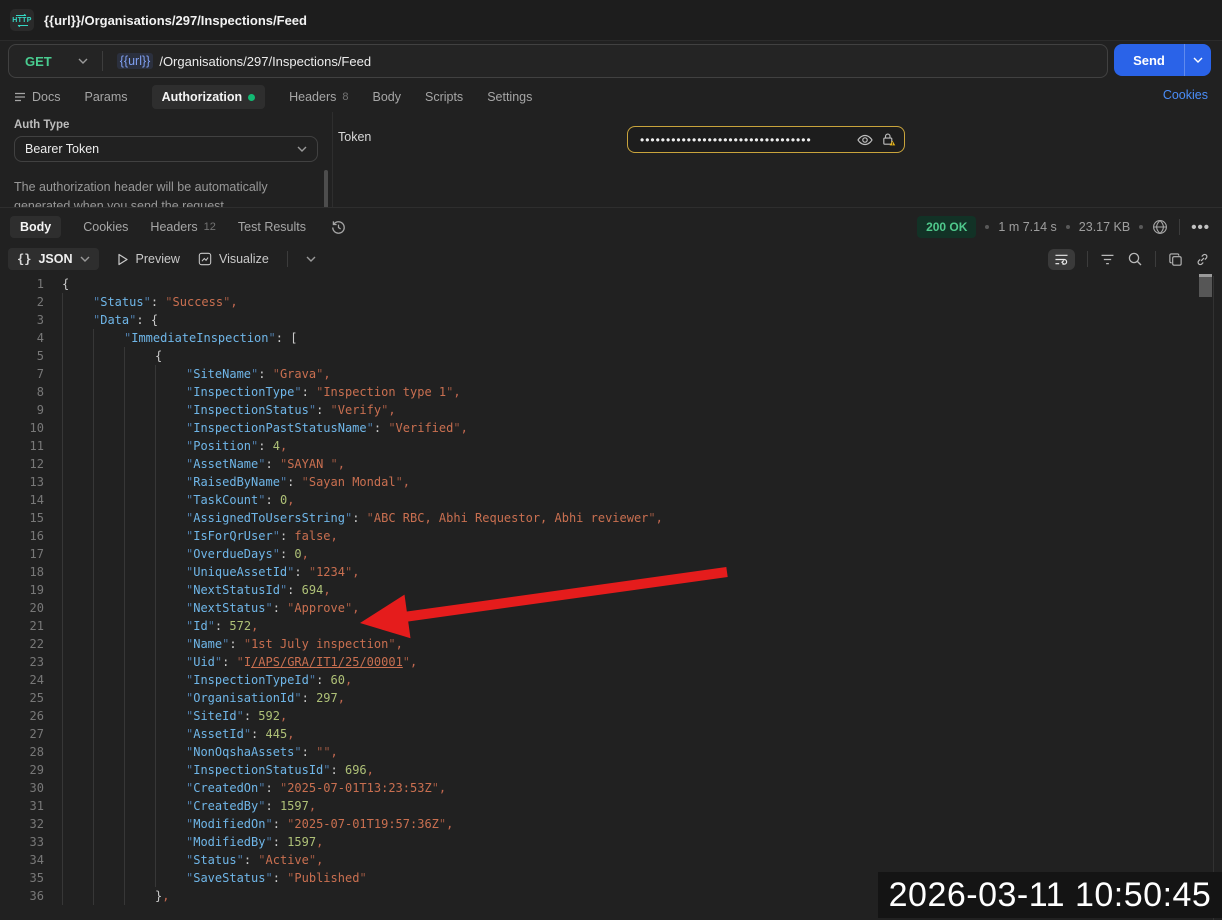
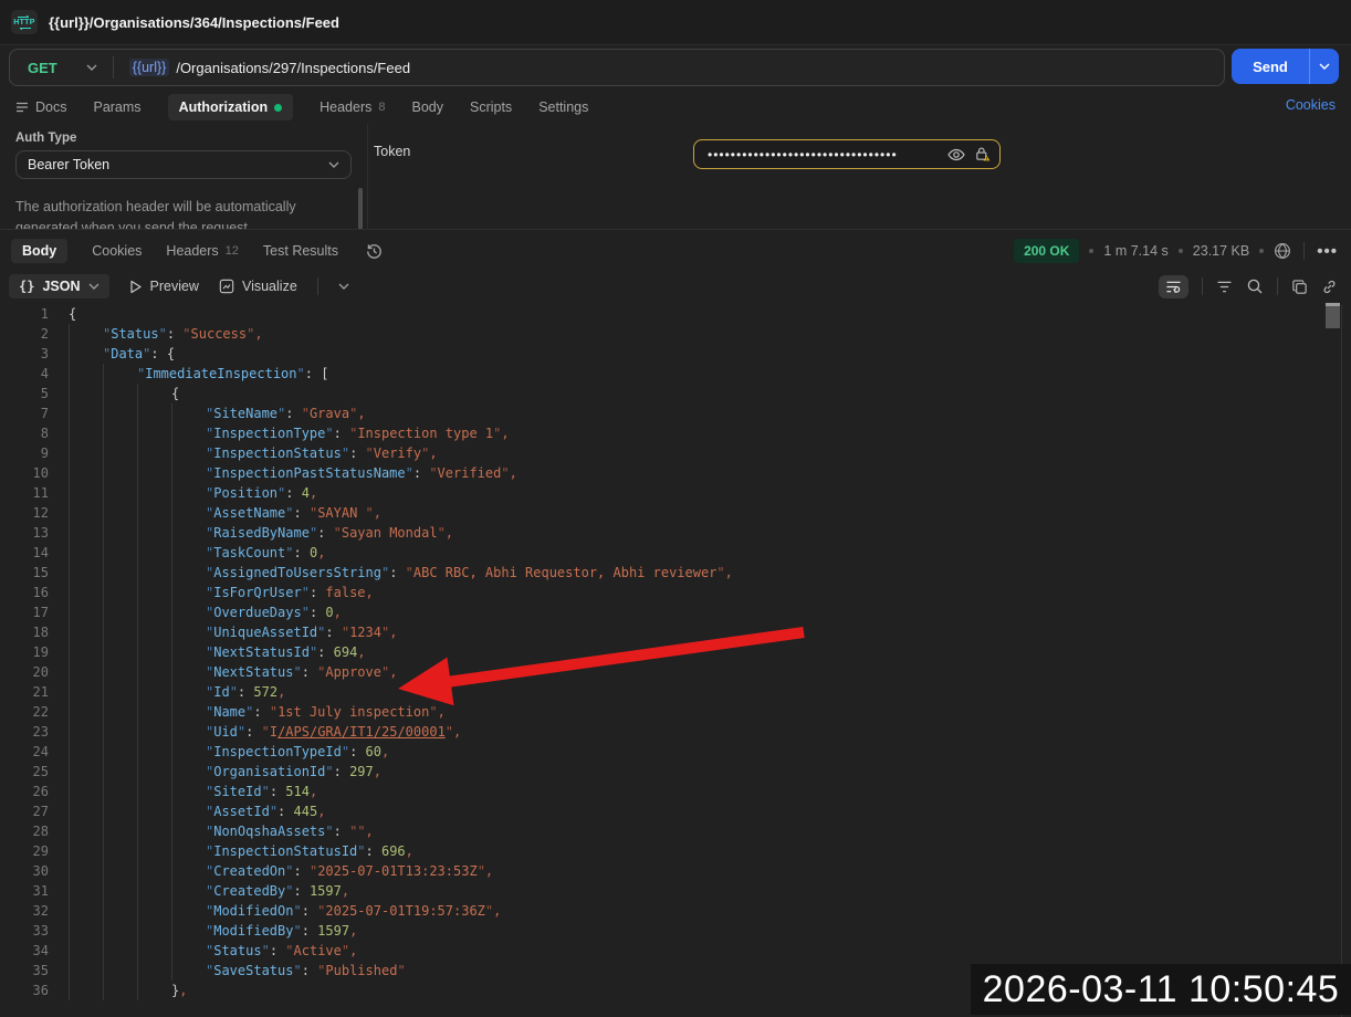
- {{url}}/Organisations/297/Inspections/Feed
+ {{url}}/Organisations/364/Inspections/Feed
  GET
  {{url}}
  /Organisations/297/Inspections/Feed
  Send
  Docs
  Params
  Authorization
  Headers
  8
  Body
  Scripts
  Settings
  Cookies
  Auth Type
  Bearer Token
  The authorization header will be automatically
  generated when you send the request.
  Token
  •••••••••••••••••••••••••••••••••
  Body
  Cookies
  Headers
  12
  Test Results
  200 OK
  1 m 7.14 s
  23.17 KB
  •••
  {}
  JSON
  Preview
  Visualize
  1 {
  2 "Status": "Success",
  3 "Data": {
  4 "ImmediateInspection": [
  5 {
  7 "SiteName": "Grava",
  8 "InspectionType": "Inspection type 1",
  9 "InspectionStatus": "Verify",
  10 "InspectionPastStatusName": "Verified",
  11 "Position": 4,
  12 "AssetName": "SAYAN ",
  13 "RaisedByName": "Sayan Mondal",
  14 "TaskCount": 0,
  15 "AssignedToUsersString": "ABC RBC, Abhi Requestor, Abhi reviewer",
  16 "IsForQrUser": false,
  17 "OverdueDays": 0,
  18 "UniqueAssetId": "1234",
  19 "NextStatusId": 694,
  20 "NextStatus": "Approve",
  21 "Id": 572,
  22 "Name": "1st July inspection",
  23 "Uid": "I/APS/GRA/IT1/25/00001",
  24 "InspectionTypeId": 60,
  25 "OrganisationId": 297,
- 26 "SiteId": 592,
+ 26 "SiteId": 514,
  27 "AssetId": 445,
  28 "NonOqshaAssets": "",
  29 "InspectionStatusId": 696,
  30 "CreatedOn": "2025-07-01T13:23:53Z",
  31 "CreatedBy": 1597,
  32 "ModifiedOn": "2025-07-01T19:57:36Z",
  33 "ModifiedBy": 1597,
  34 "Status": "Active",
  35 "SaveStatus": "Published"
  36 },
  2026-03-11 10:50:45
